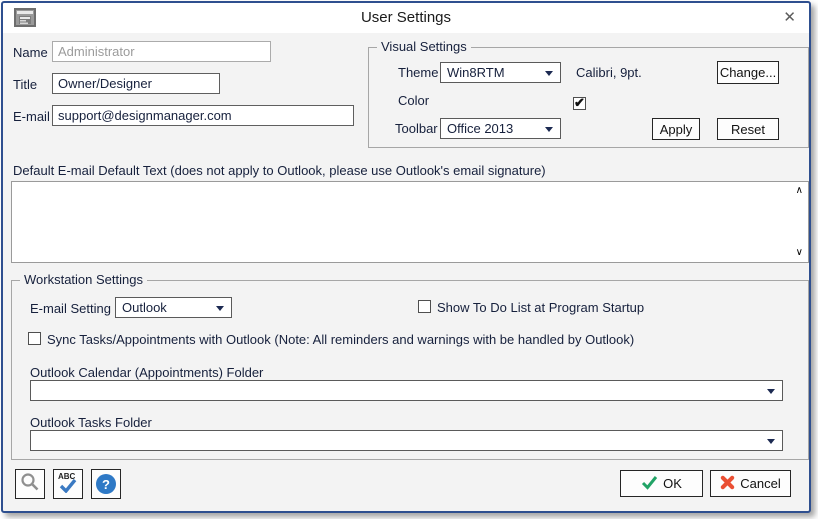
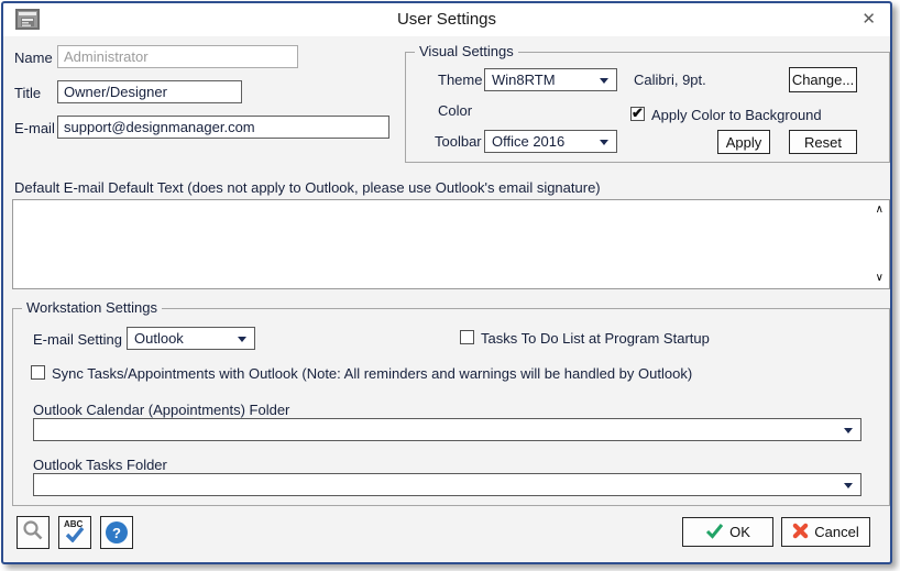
  User Settings
  ✕
  Name
  Administrator
  Title
  Owner/Designer
  E-mail
  support@designmanager.com
  Visual Settings
  Theme
  Win8RTM
  Color
  Toolbar
- Office 2013
+ Office 2016
  Calibri, 9pt.
  Change...
+ Apply Color to Background
  Apply
  Reset
  Default E-mail Default Text (does not apply to Outlook, please use Outlook's email signature)
  ∧
  ∨
  Workstation Settings
  E-mail Setting
  Outlook
- Show To Do List at Program Startup
+ Tasks To Do List at Program Startup
- Sync Tasks/Appointments with Outlook (Note: All reminders and warnings with be handled by Outlook)
+ Sync Tasks/Appointments with Outlook (Note: All reminders and warnings will be handled by Outlook)
  Outlook Calendar (Appointments) Folder
  Outlook Tasks Folder
  ABC
  ?
  OK
  Cancel
